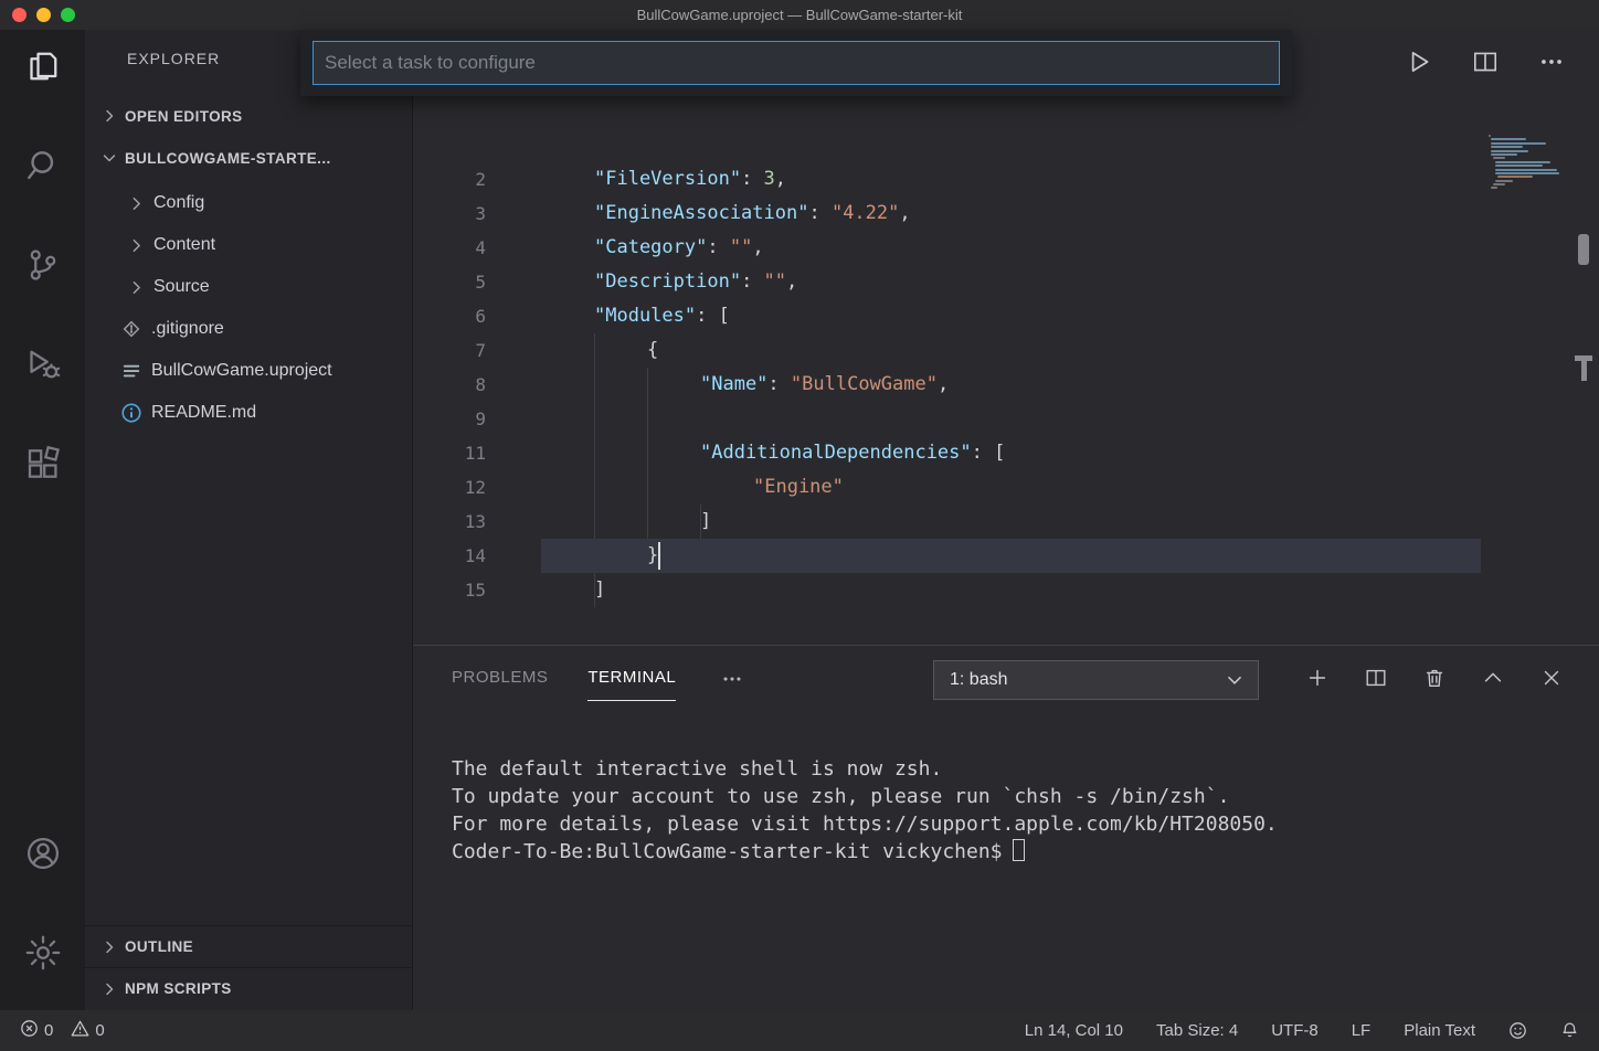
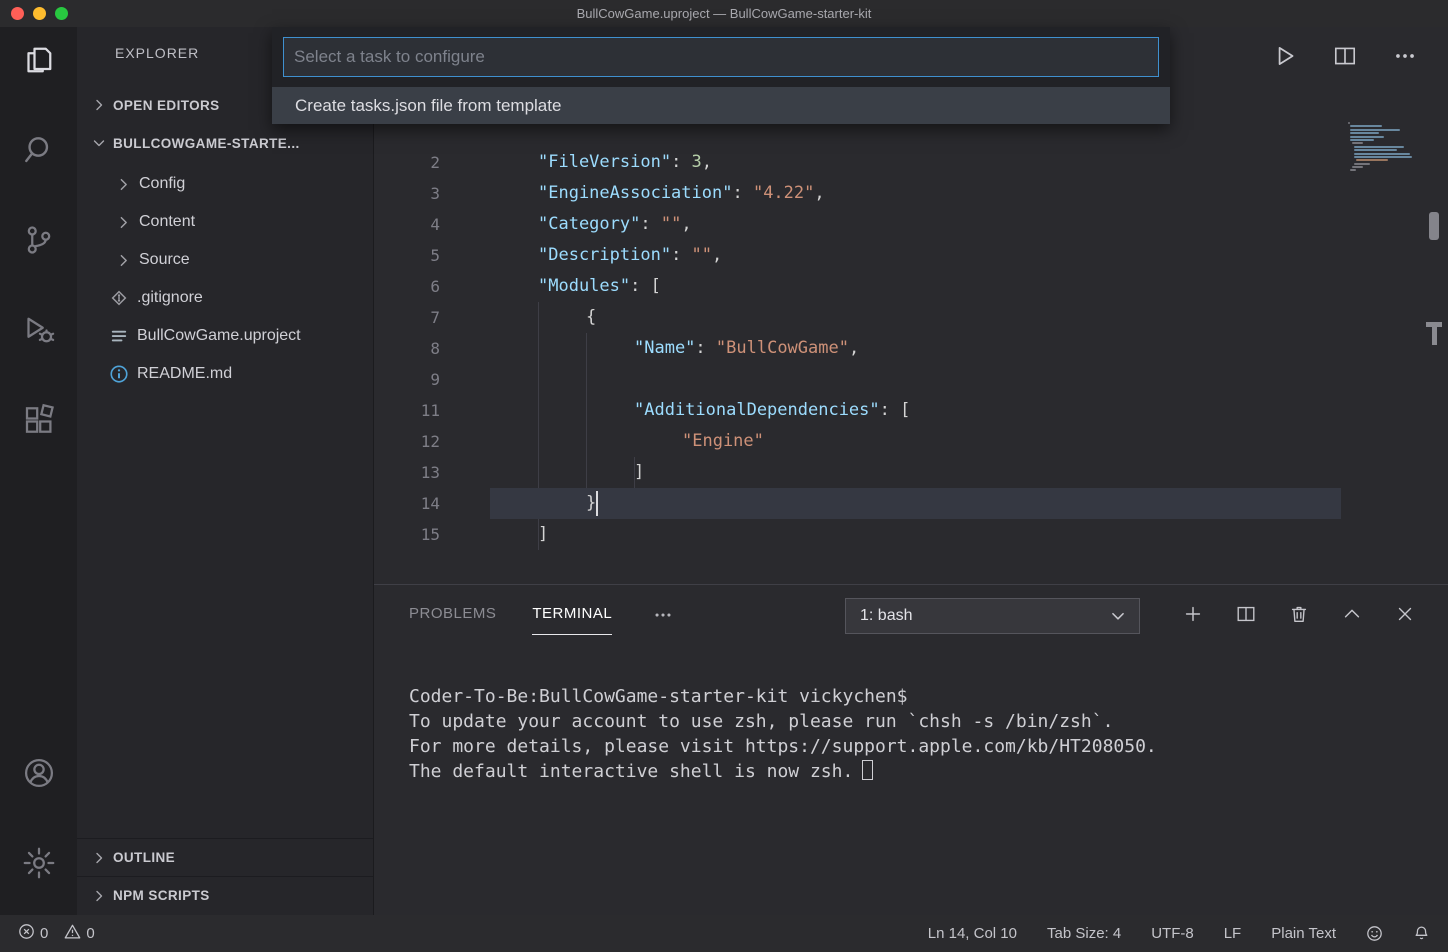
  BullCowGame.uproject — BullCowGame-starter-kit
  EXPLORER
  OPEN EDITORS
  BULLCOWGAME-STARTE...
  Config
  Content
  Source
  .gitignore
  BullCowGame.uproject
  README.md
  OUTLINE
  NPM SCRIPTS
  2
  "FileVersion": 3,
  3
  "EngineAssociation": "4.22",
  4
  "Category": "",
  5
  "Description": "",
  6
  "Modules": [
  7
  {
  8
  "Name": "BullCowGame",
  9
  11
  "AdditionalDependencies": [
  12
  "Engine"
  13
  ]
  14
  }
  15
  ]
  PROBLEMS
  TERMINAL
  1: bash
- The default interactive shell is now zsh.
+ Coder-To-Be:BullCowGame-starter-kit vickychen$
  To update your account to use zsh, please run `chsh -s /bin/zsh`.
  For more details, please visit https://support.apple.com/kb/HT208050.
- Coder-To-Be:BullCowGame-starter-kit vickychen$
+ The default interactive shell is now zsh.
  0
  0
  Ln 14, Col 10
  Tab Size: 4
  UTF-8
  LF
  Plain Text
  Select a task to configure
+ Create tasks.json file from template
